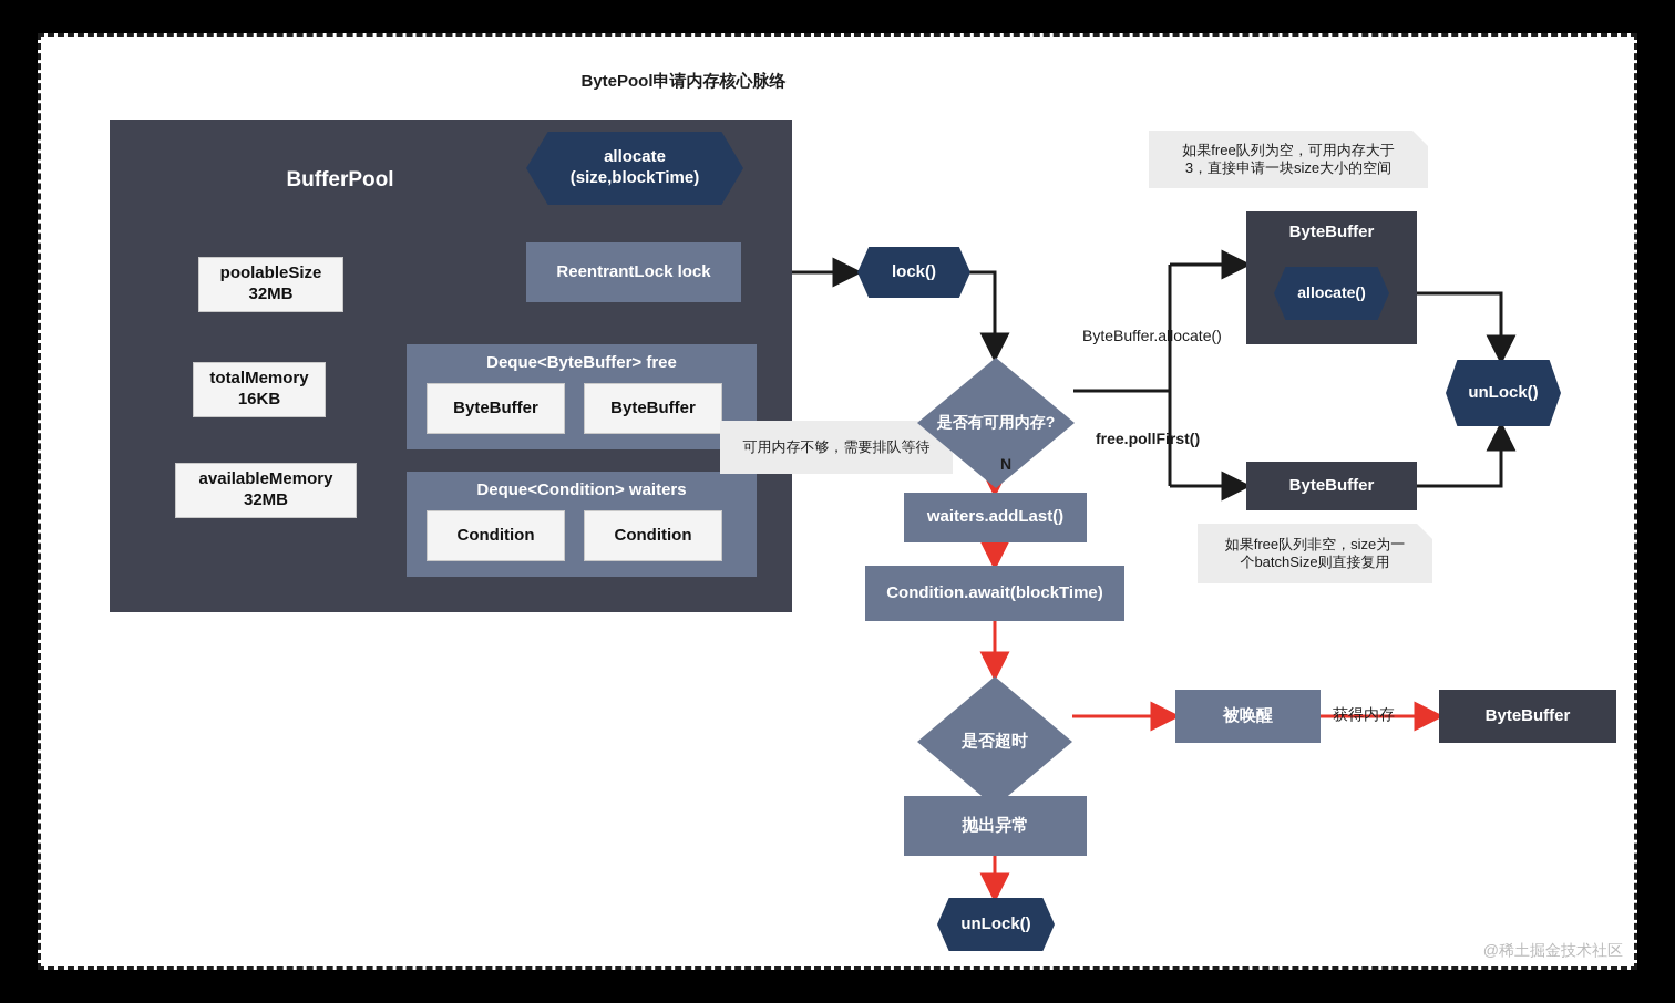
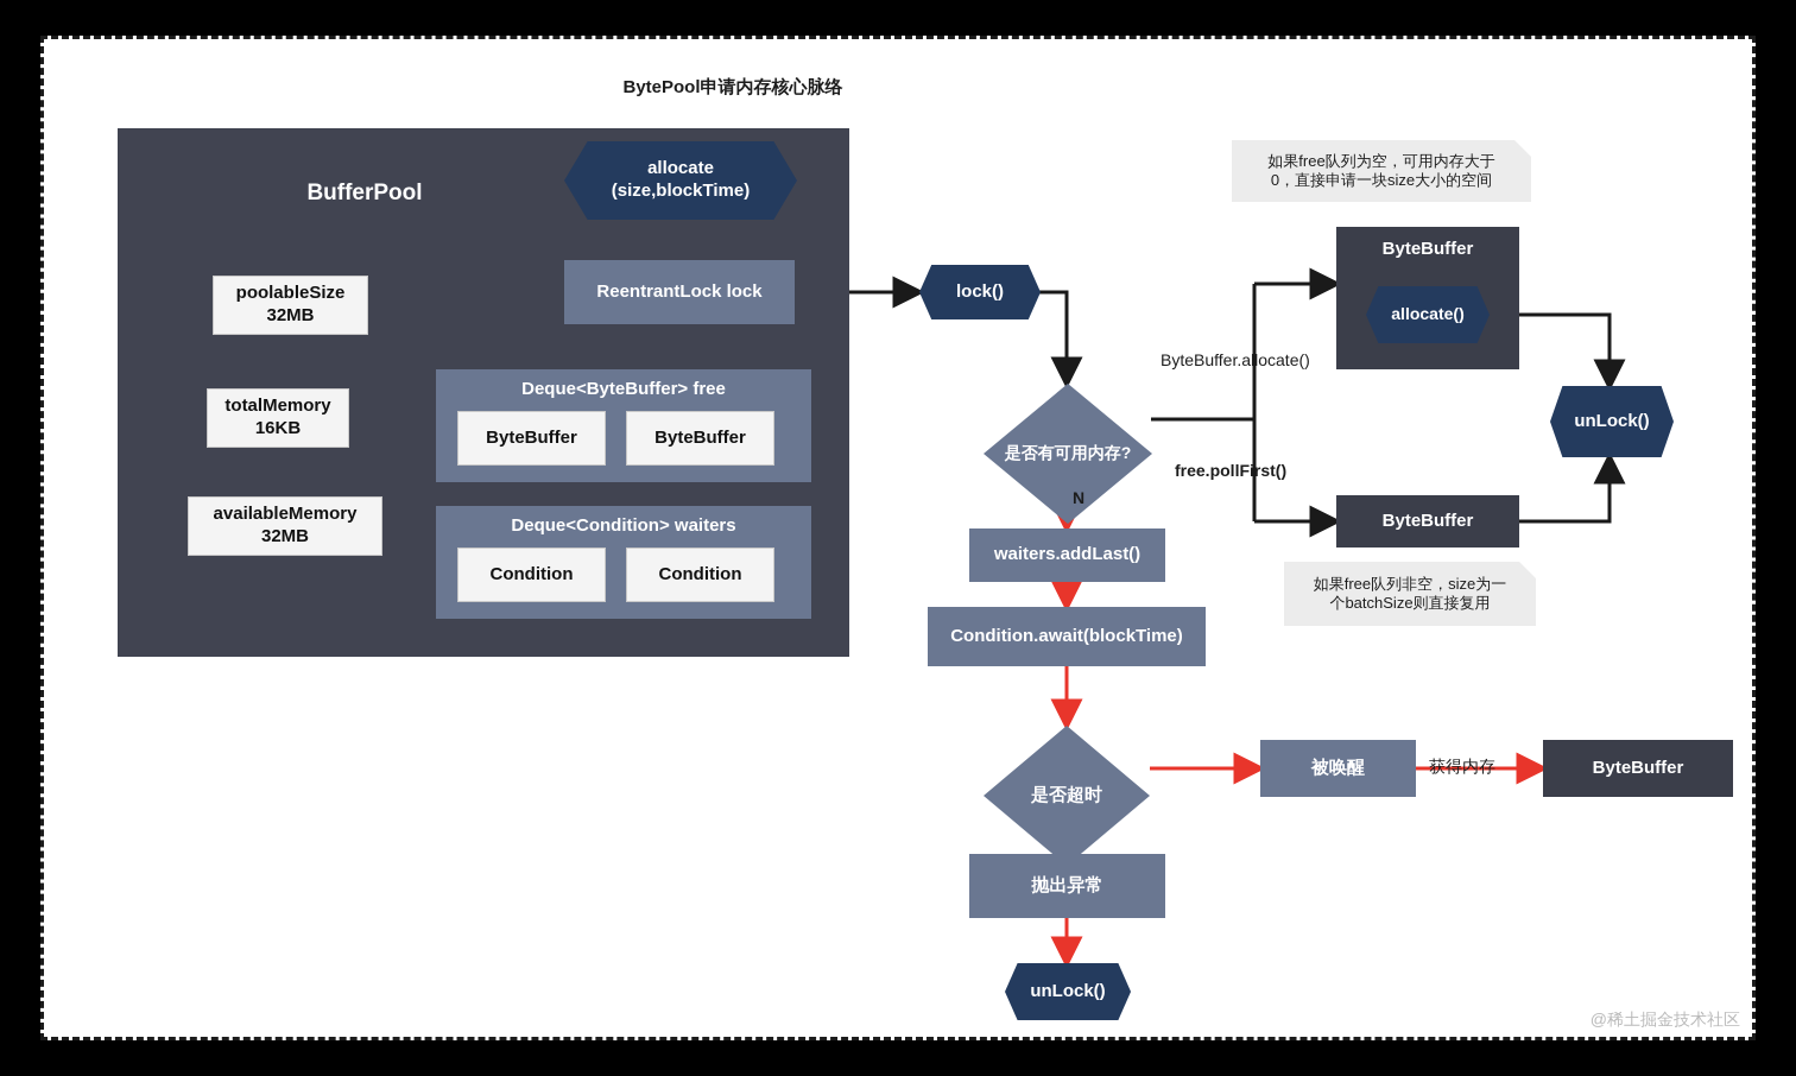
  BytePool申请内存核心脉络
  BufferPool
  poolableSize
  32MB
  totalMemory
  16KB
  availableMemory
  32MB
  allocate
  (size,blockTime)
  ReentrantLock lock
  Deque<ByteBuffer> free
  ByteBuffer
  ByteBuffer
  Deque<Condition> waiters
  Condition
  Condition
- 可用内存不够，需要排队等待
  lock()
  是否有可用内存?
  N
  waiters.addLast()
  Condition.await(blockTime)
  是否超时
  被唤醒
  获得内存
  ByteBuffer
  抛出异常
  unLock()
  如果free队列为空，可用内存大于
- 3，直接申请一块size大小的空间
+ 0，直接申请一块size大小的空间
  ByteBuffer
  allocate()
  ByteBuffer.allocate()
  free.pollFirst()
  ByteBuffer
  unLock()
  如果free队列非空，size为一
  个batchSize则直接复用
  @稀土掘金技术社区
